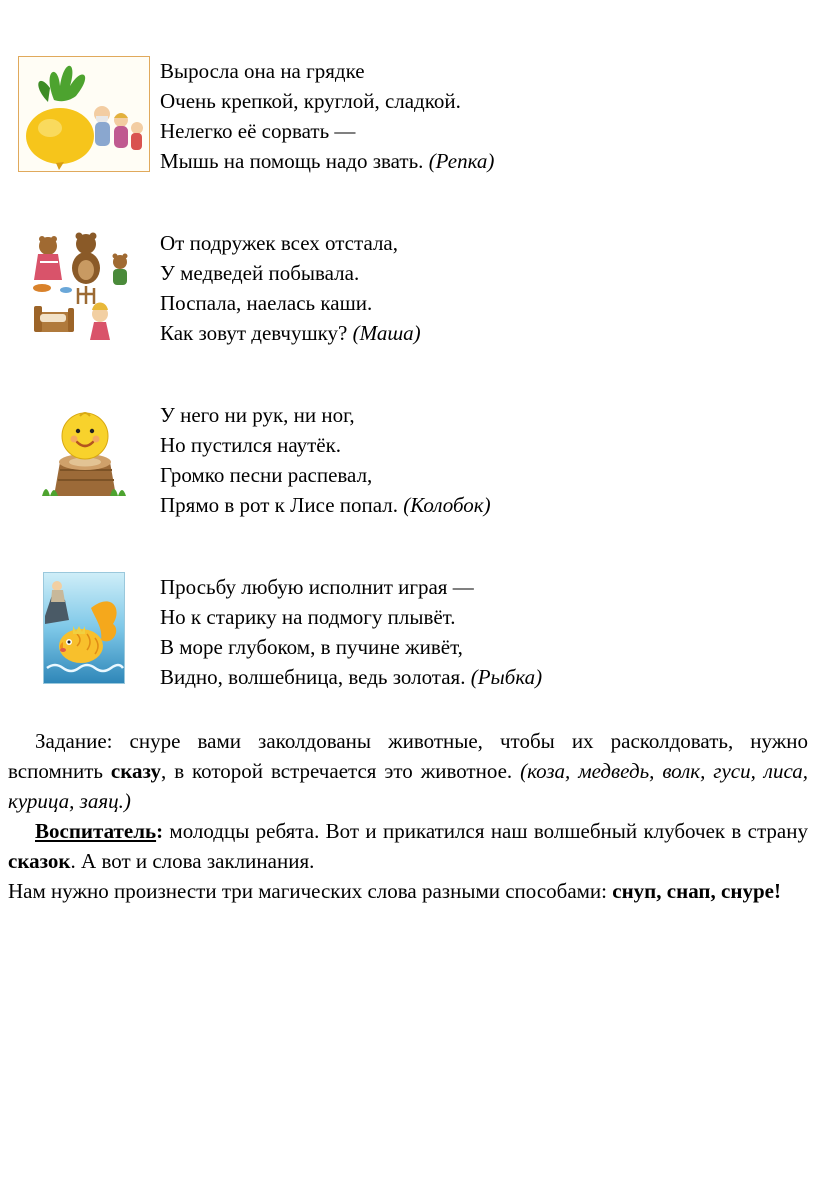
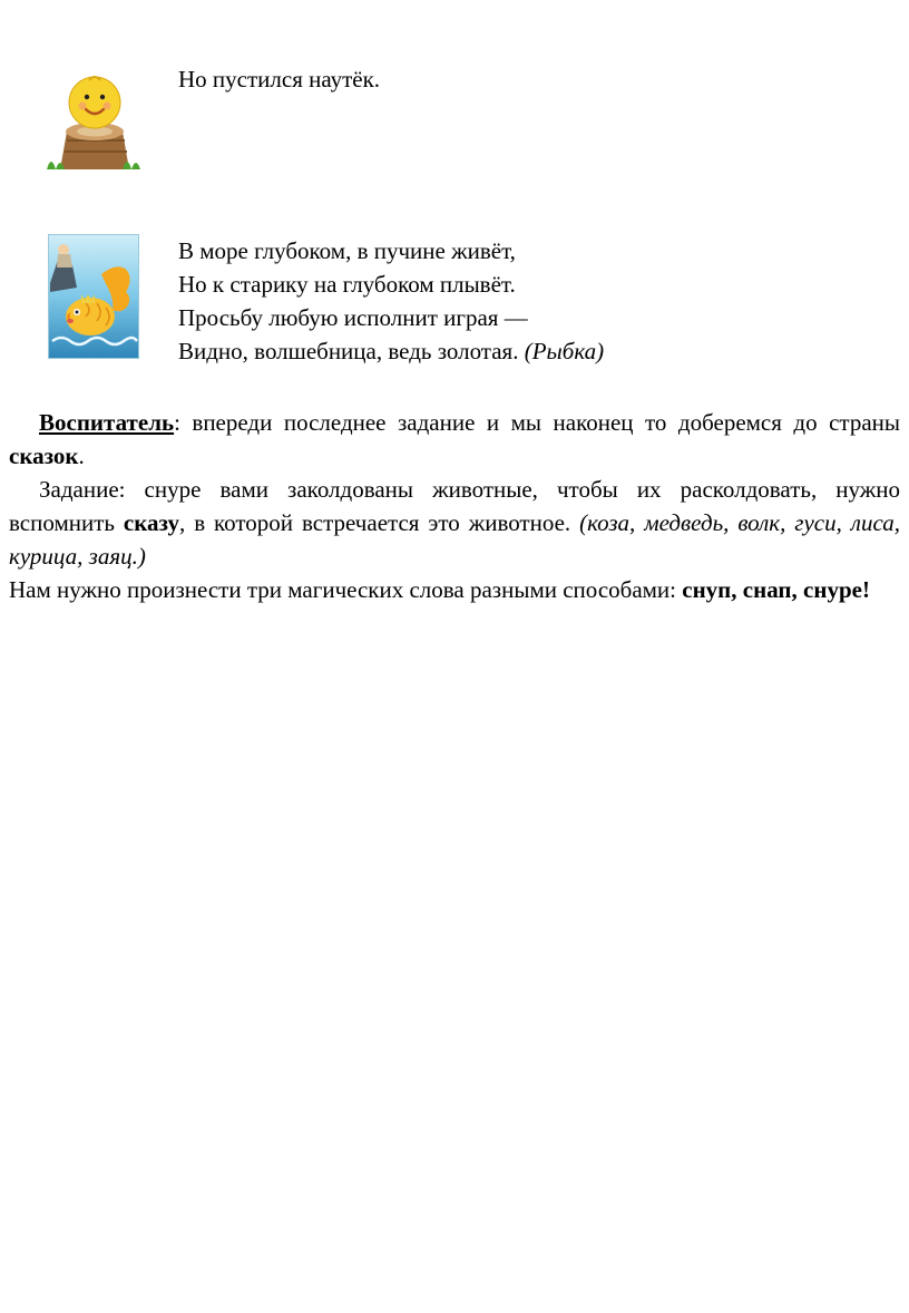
- Выросла она на грядке
- Очень крепкой, круглой, сладкой.
- Нелегко её сорвать —
- Мышь на помощь надо звать. (Репка)
- От подружек всех отстала,
- У медведей побывала.
- Поспала, наелась каши.
- Как зовут девчушку? (Маша)
- У него ни рук, ни ног,
  Но пустился наутёк.
- Громко песни распевал,
- Прямо в рот к Лисе попал. (Колобок)
- Просьбу любую исполнит играя —
+ В море глубоком, в пучине живёт,
- Но к старику на подмогу плывёт.
+ Но к старику на глубоком плывёт.
- В море глубоком, в пучине живёт,
+ Просьбу любую исполнит играя —
  Видно, волшебница, ведь золотая. (Рыбка)
+ Воспитатель: впереди последнее задание и мы наконец то доберемся до страны сказок.
  Задание: снуре вами заколдованы животные, чтобы их расколдовать, нужно вспомнить сказу, в которой встречается это животное. (коза, медведь, волк, гуси, лиса, курица, заяц.)
- Воспитатель: молодцы ребята. Вот и прикатился наш волшебный клубочек в страну сказок. А вот и слова заклинания.
  Нам нужно произнести три магических слова разными способами: снуп, снап, снуре!
